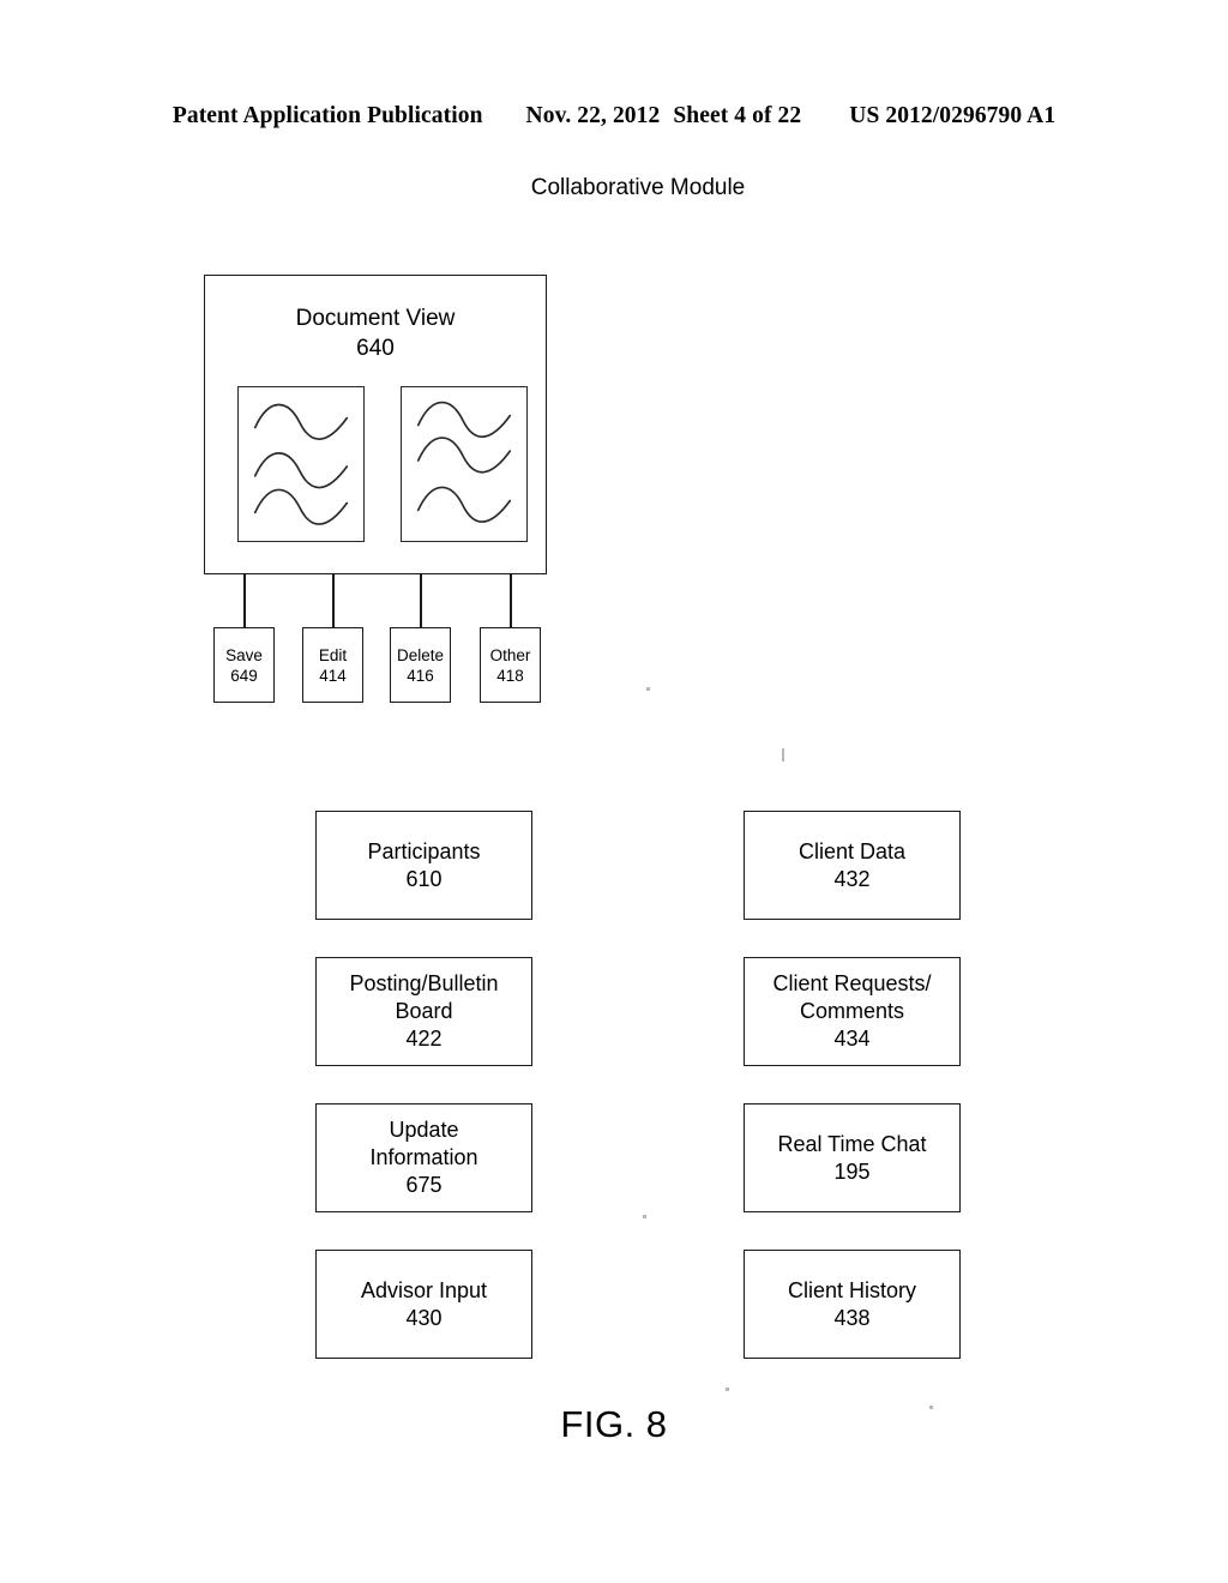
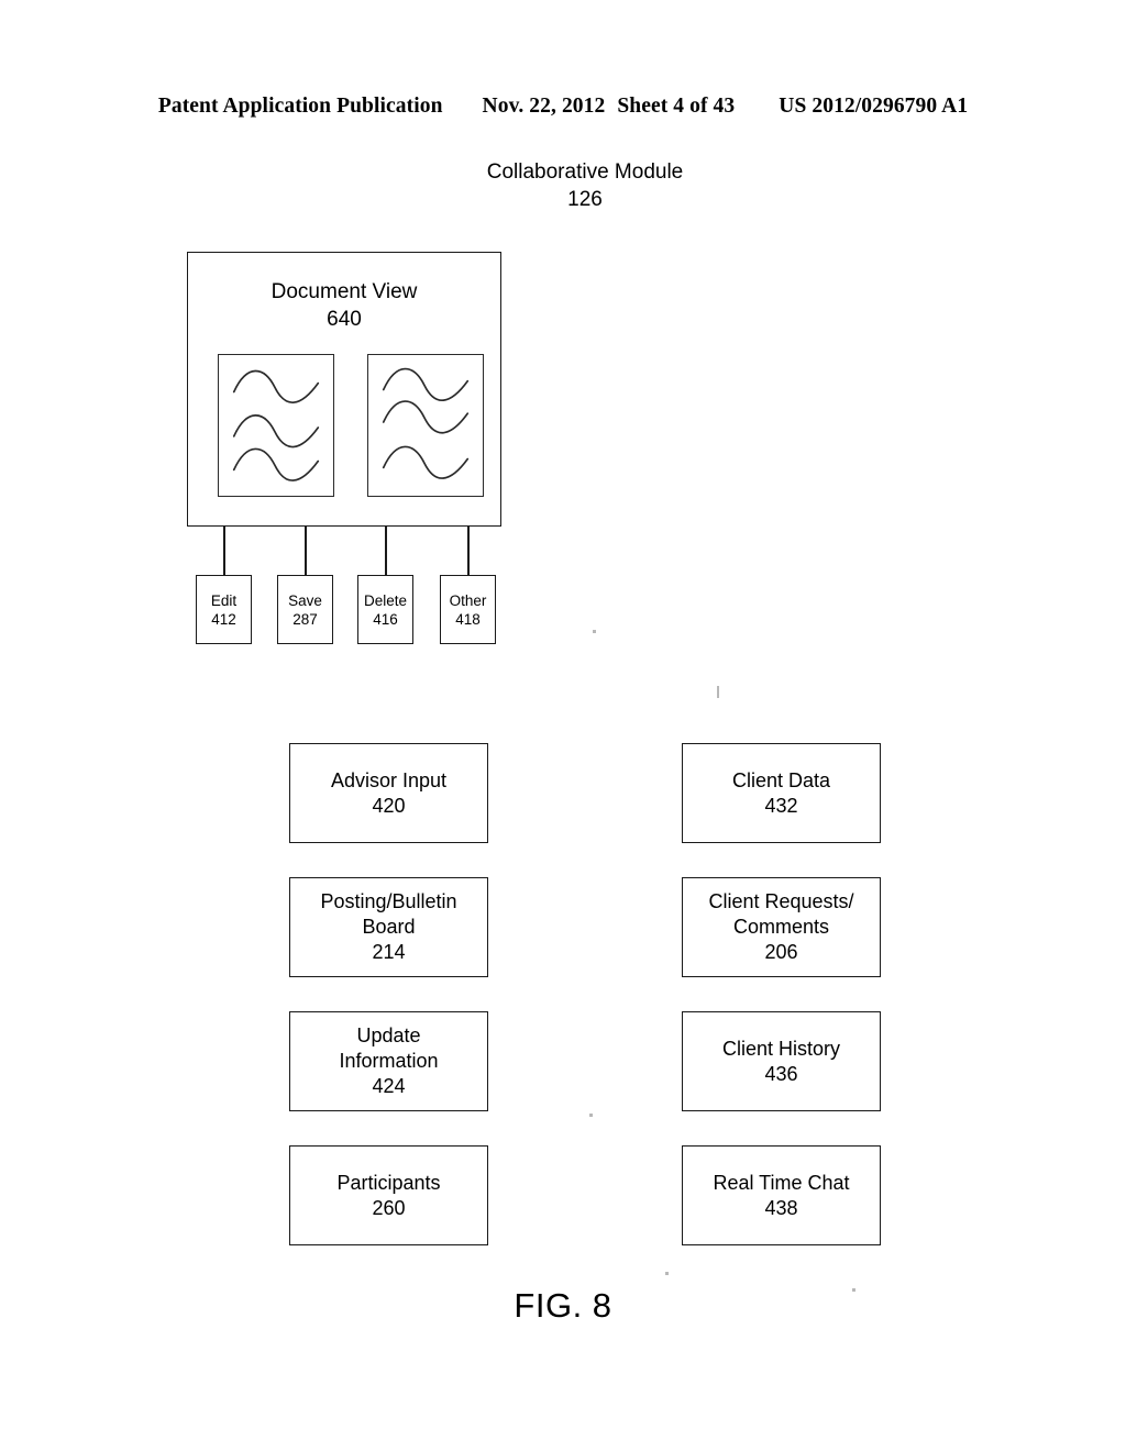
  Patent Application Publication
  Nov. 22, 2012
- Sheet 4 of 22
+ Sheet 4 of 43
  US 2012/0296790 A1
  Collaborative Module
+ 126
  Document View
  640
- Save
+ Edit
- 649
+ 412
- Edit
+ Save
- 414
+ 287
  Delete
  416
  Other
  418
- Participants
+ Advisor Input
- 610
+ 420
  Posting/Bulletin
  Board
- 422
+ 214
  Update
  Information
- 675
+ 424
- Advisor Input
+ Participants
- 430
+ 260
  Client Data
  432
  Client Requests/
  Comments
- 434
+ 206
- Real Time Chat
+ Client History
- 195
+ 436
- Client History
+ Real Time Chat
  438
  FIG. 8
